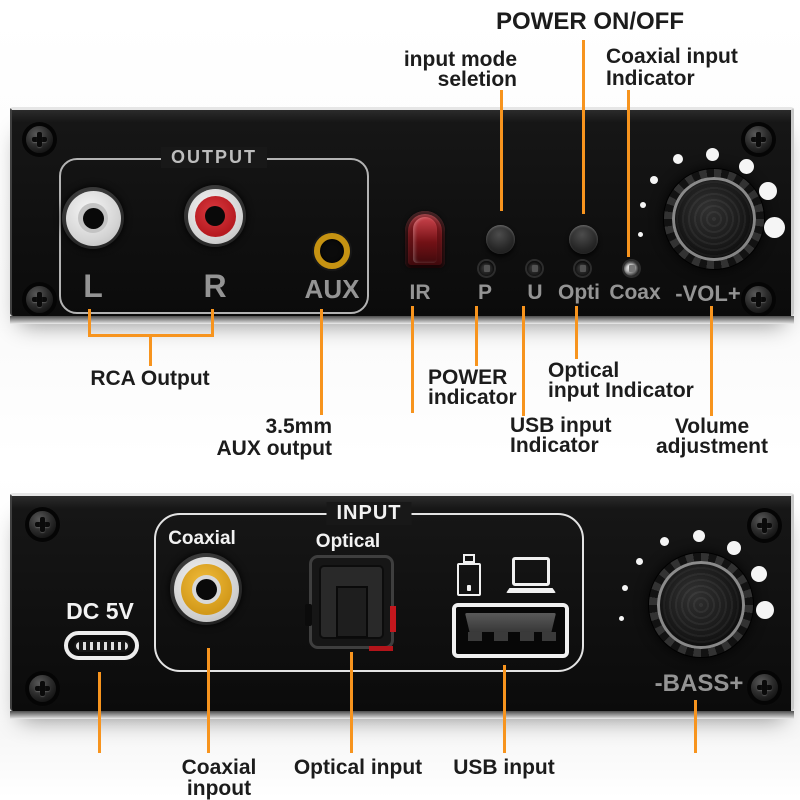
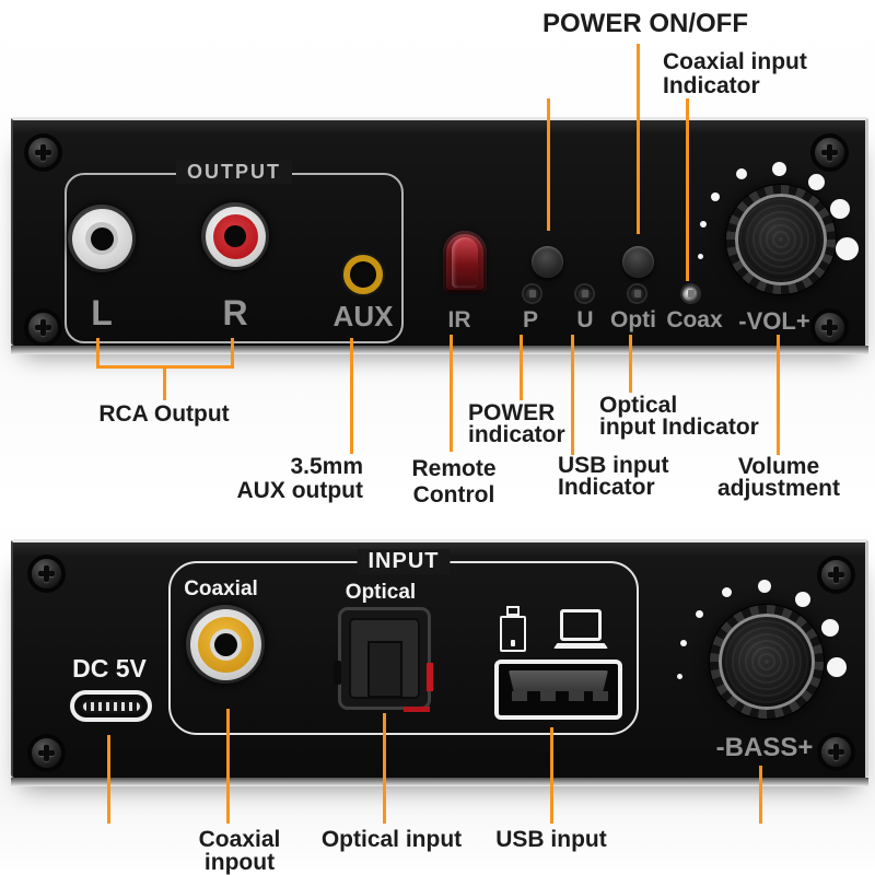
  POWER ON/OFF
- input mode
- seletion
  Coaxial input
  Indicator
  OUTPUT
  L
  R
  AUX
  IR
  P
  U
  Opti
  Coax
  -VOL+
  RCA Output
  3.5mm
  AUX output
+ Remote
+ Control
  POWER
  indicator
  USB input
  Indicator
  Optical
  input Indicator
  Volume
  adjustment
  DC 5V
  INPUT
  Coaxial
  Optical
  -BASS+
  Coaxial inpout
  Optical input
  USB input
